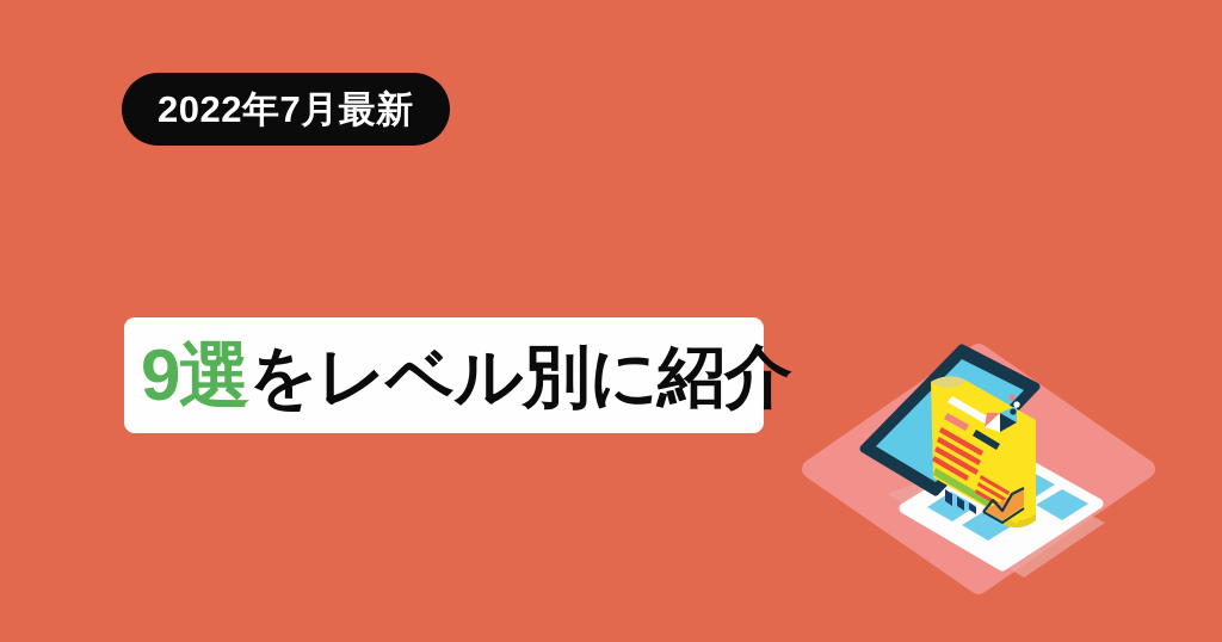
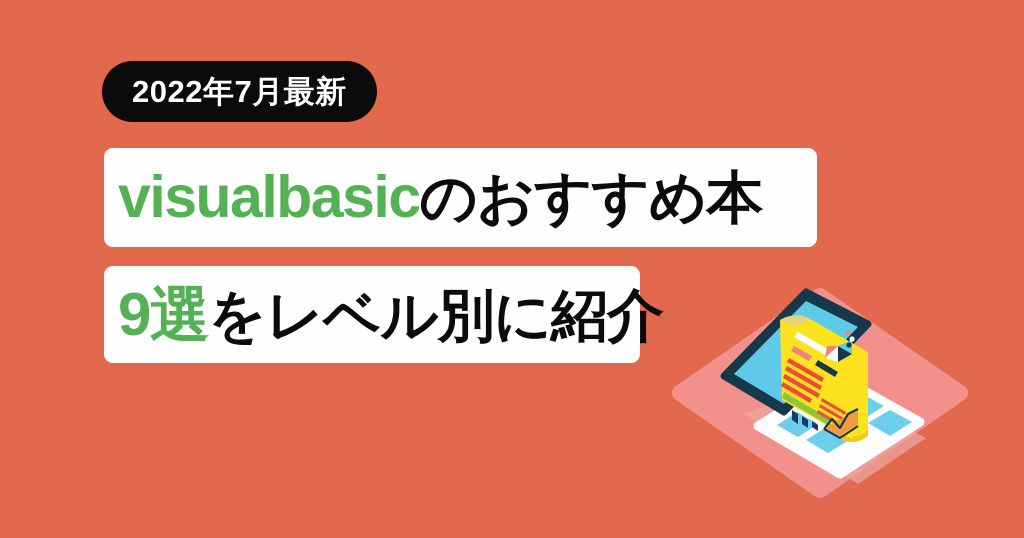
  2022年7月最新
+ visualbasicのおすすめ本
  9選をレベル別に紹介
